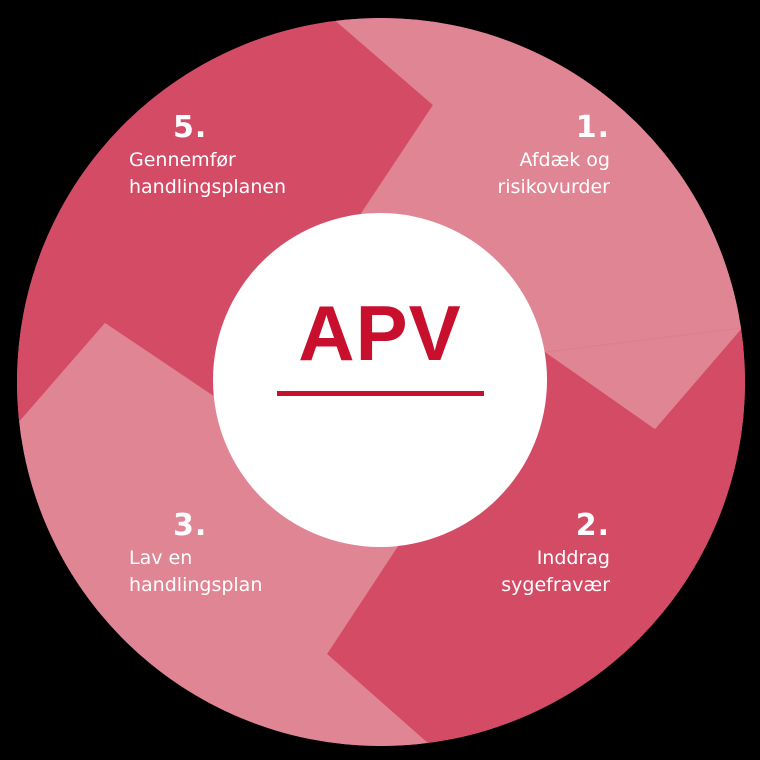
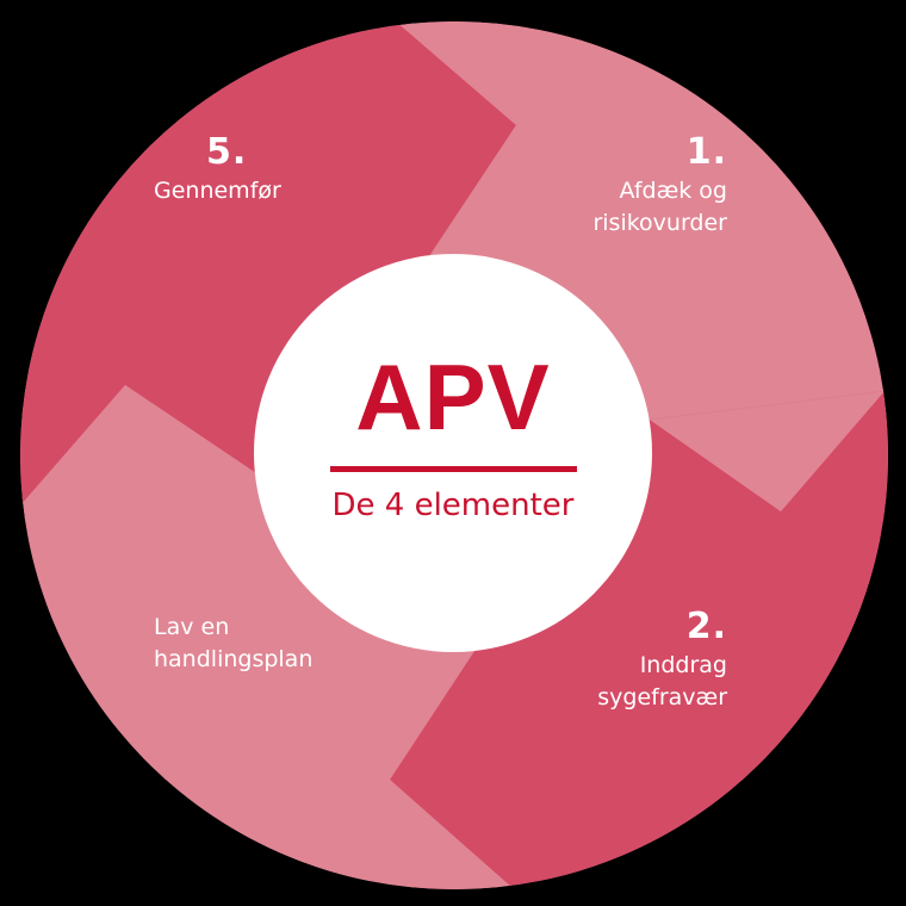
  1.
  Afdæk og
  risikovurder
  2.
  Inddrag
  sygefravær
- 3.
  Lav en
  handlingsplan
  5.
  Gennemfør
- handlingsplanen
  APV
+ De 4 elementer
